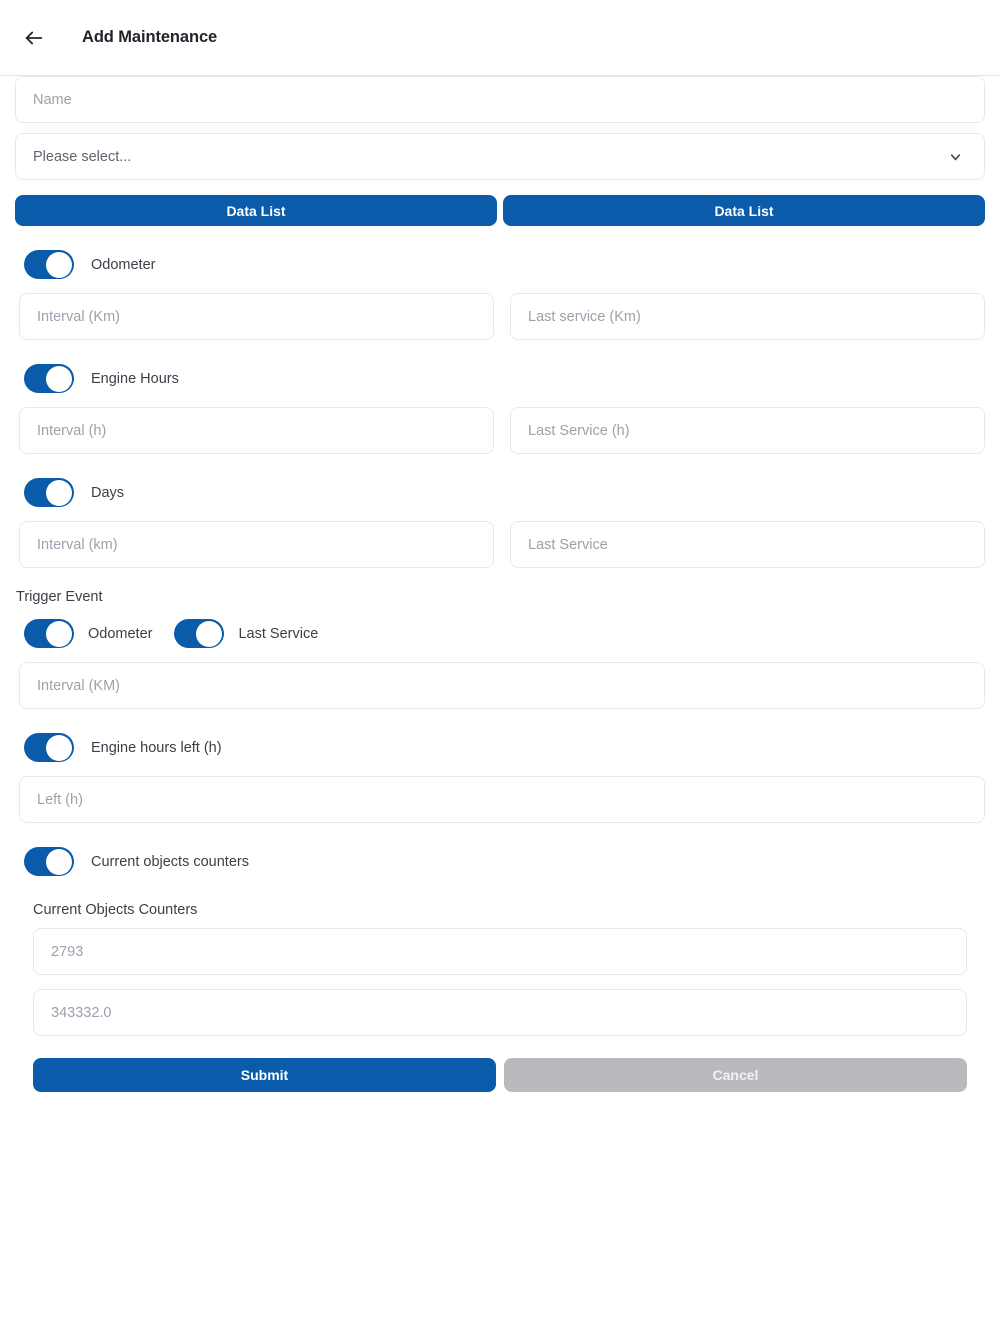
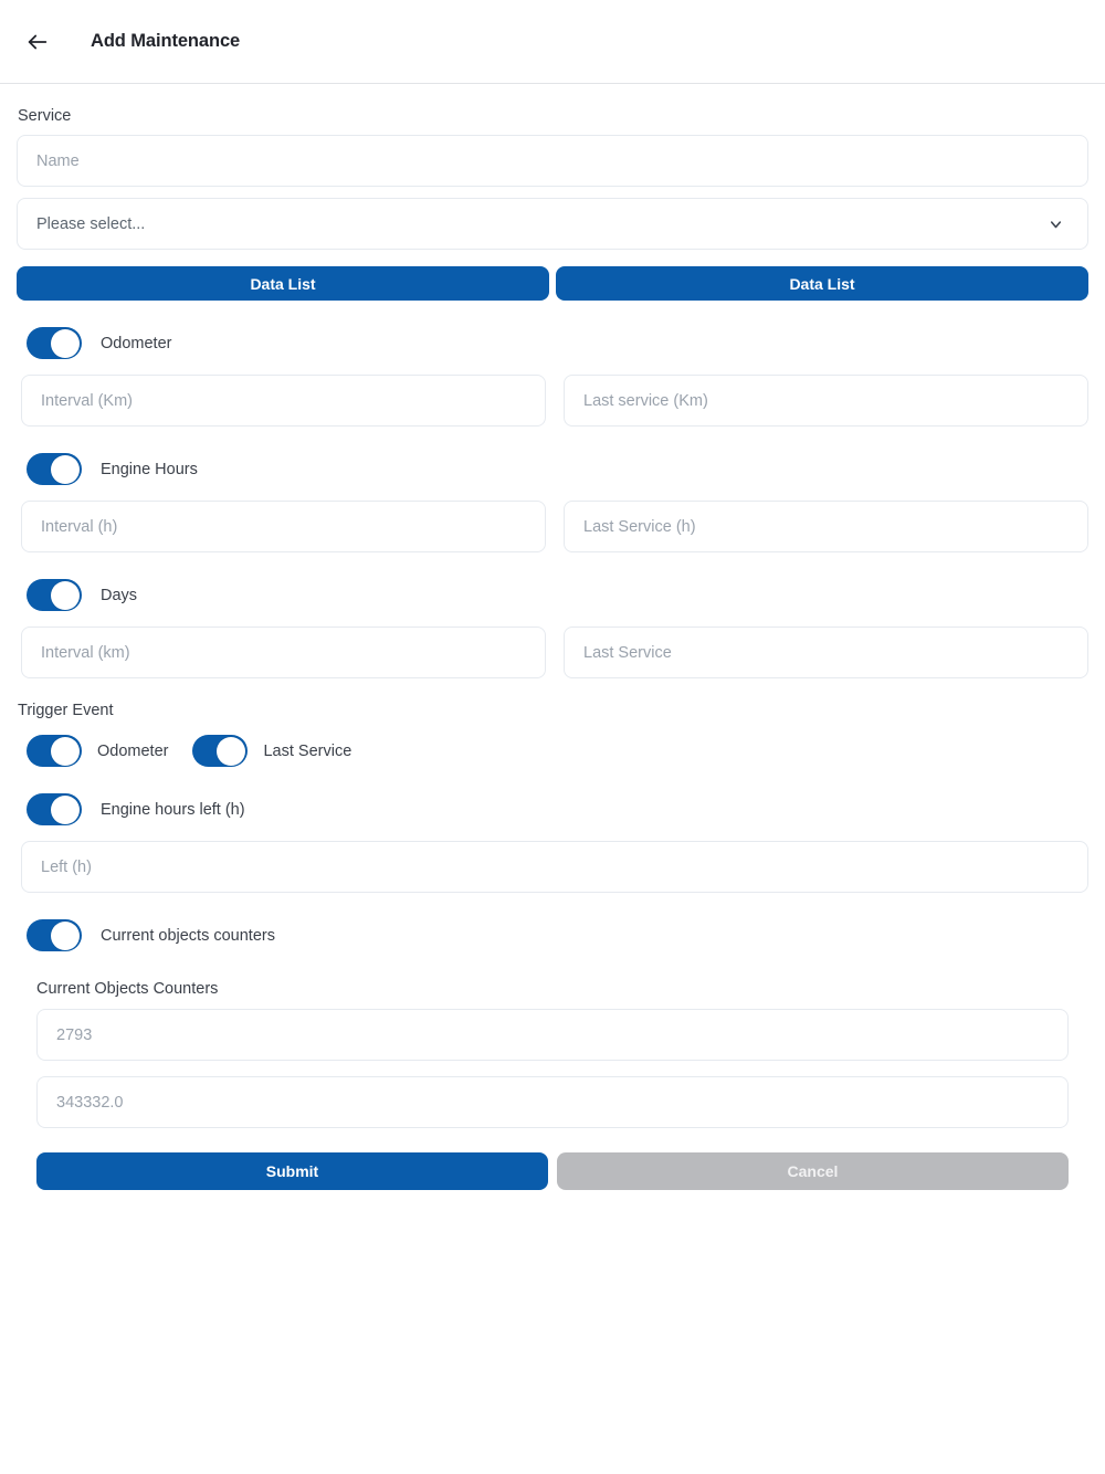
  Add Maintenance
+ Service
  Name
  Please select...
  Data List
  Data List
  Odometer
  Interval (Km)
  Last service (Km)
  Engine Hours
  Interval (h)
  Last Service (h)
  Days
  Interval (km)
  Last Service
  Trigger Event
  Odometer
  Last Service
- Interval (KM)
  Engine hours left (h)
  Left (h)
  Current objects counters
  Current Objects Counters
  2793 343332.0
  Submit
  Cancel
